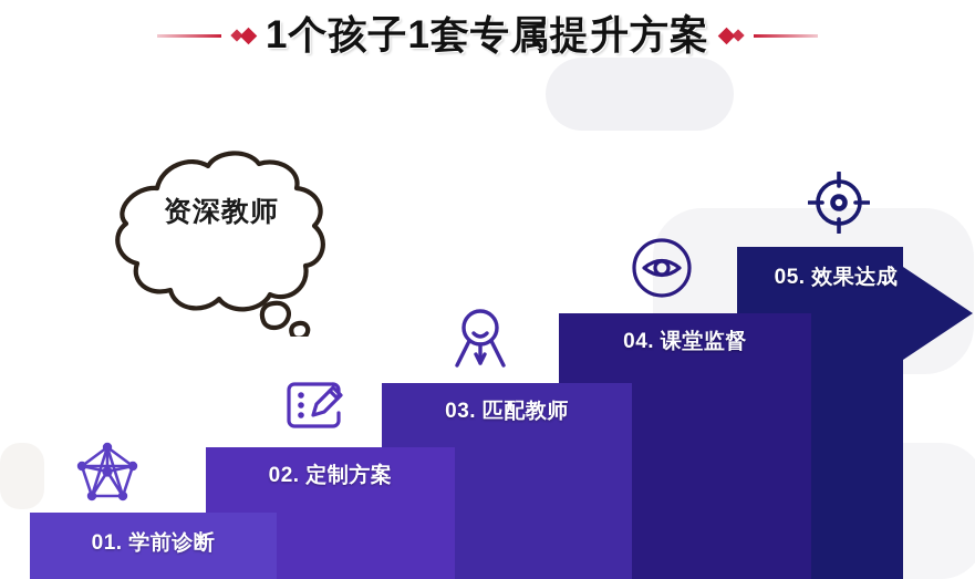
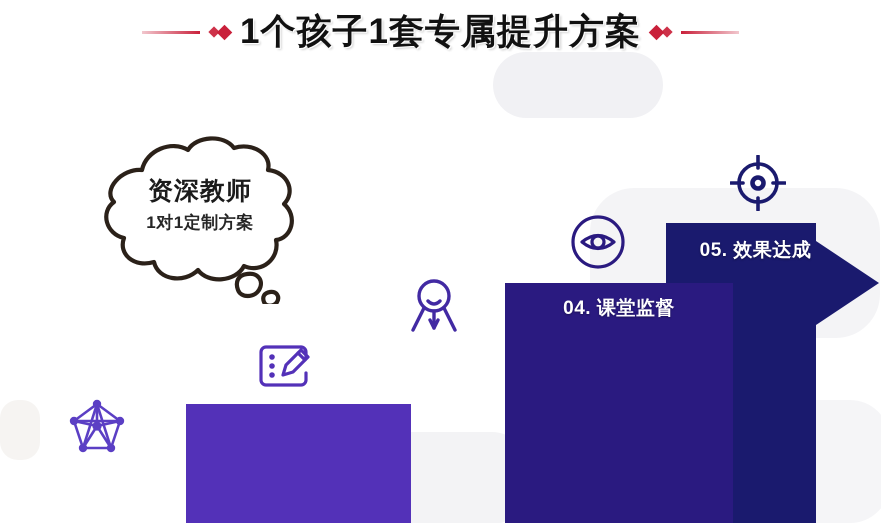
  1个孩子1套专属提升方案
  资深教师
+ 1对1定制方案
  05. 效果达成
  04. 课堂监督
- 03. 匹配教师
- 02. 定制方案
- 01. 学前诊断
